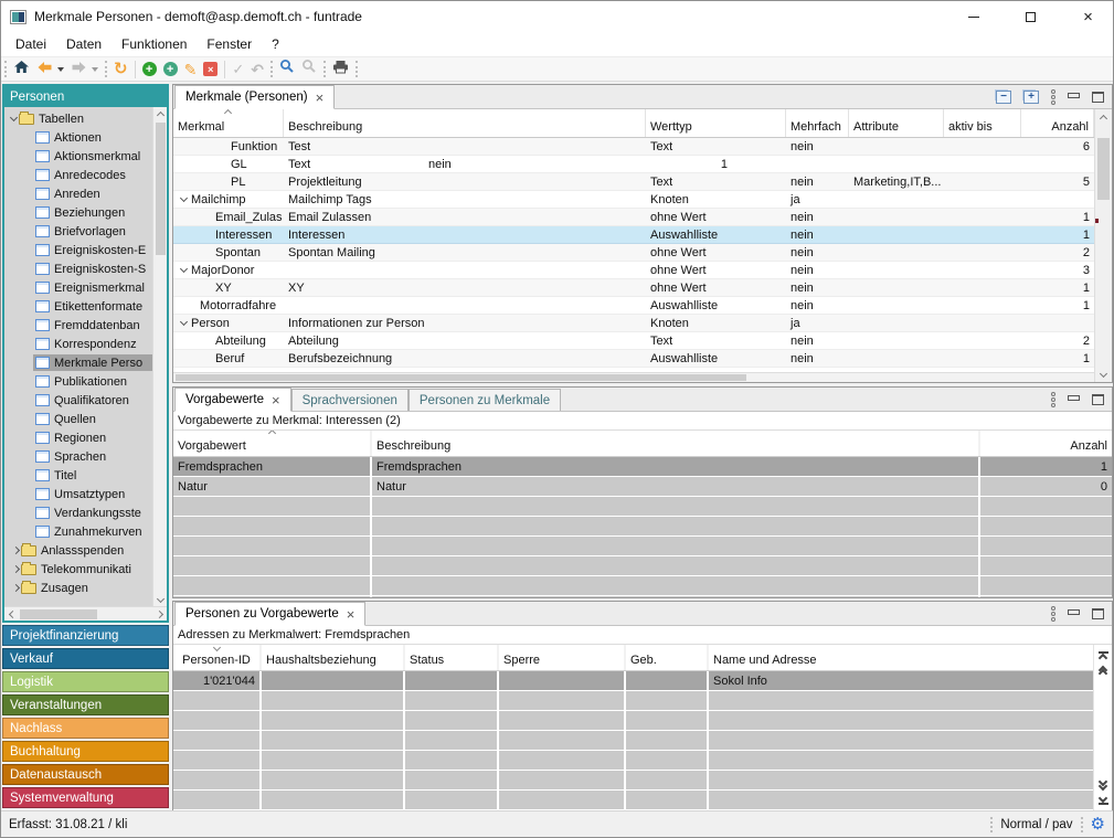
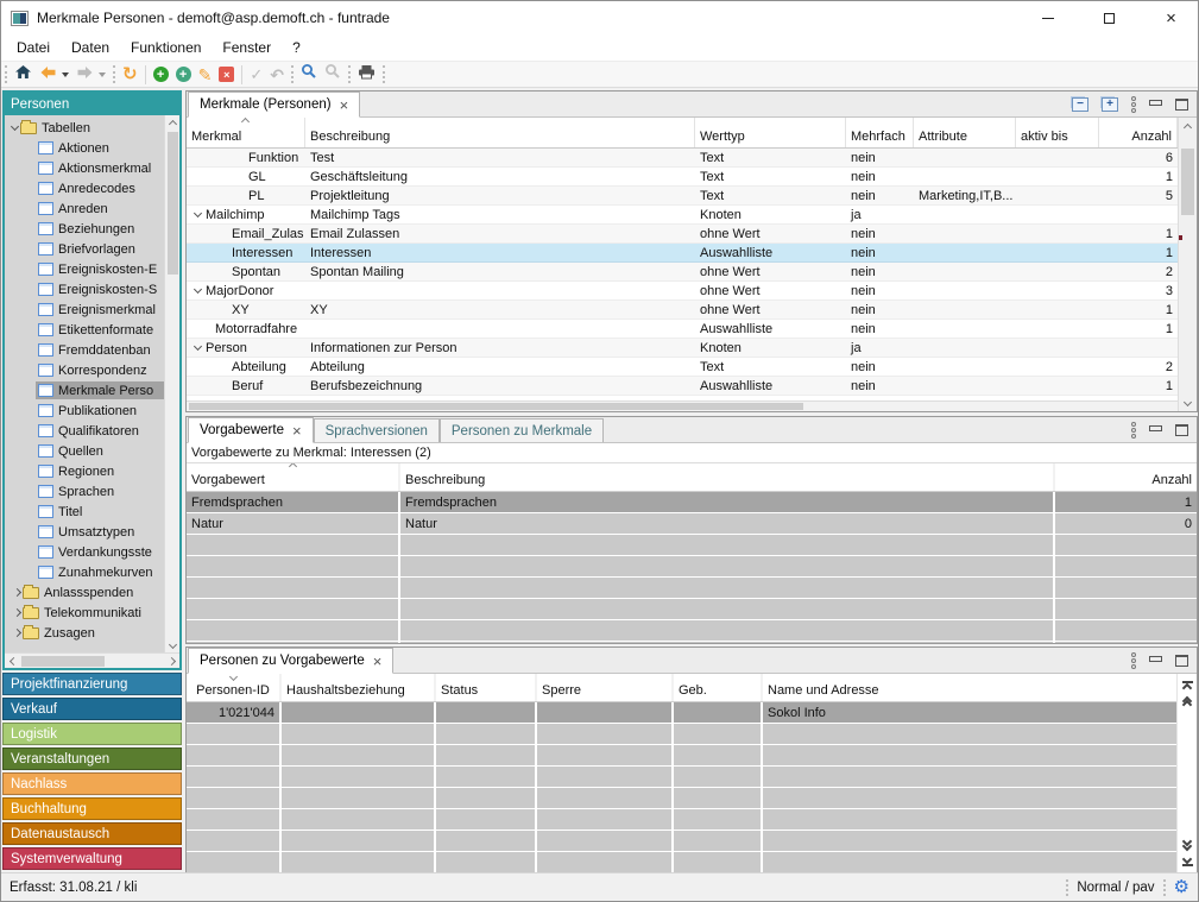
  Merkmale Personen - demoft@asp.demoft.ch - funtrade
  ×
  Datei
  Daten
  Funktionen
  Fenster
  ?
  ↻
  +
  +
  ✎
  ×
  ✓
  ↶
  Personen
  Tabellen
  Aktionen
  Aktionsmerkmal
  Anredecodes
  Anreden
  Beziehungen
  Briefvorlagen
  Ereigniskosten-E
  Ereigniskosten-S
  Ereignismerkmal
  Etikettenformate
  Fremddatenban
  Korrespondenz
  Merkmale Perso
  Publikationen
  Qualifikatoren
  Quellen
  Regionen
  Sprachen
  Titel
  Umsatztypen
  Verdankungsste
  Zunahmekurven
  Anlassspenden
  Telekommunikati
  Zusagen
  Projektfinanzierung
  Verkauf
  Logistik
  Veranstaltungen
  Nachlass
  Buchhaltung
  Datenaustausch
  Systemverwaltung
  Merkmale (Personen)
  ×
  −
  +
  Merkmal
  Beschreibung
  Werttyp
  Mehrfach
  Attribute
  aktiv bis
  Anzahl
  Funktion
  Test
  Text
  nein
  6
  GL
+ Geschäftsleitung
  Text
  nein
  1
  PL
  Projektleitung
  Text
  nein
  Marketing,IT,B...
  5
  Mailchimp
  Mailchimp Tags
  Knoten
  ja
  Email_Zulas
  Email Zulassen
  ohne Wert
  nein
  1
  Interessen
  Interessen
  Auswahlliste
  nein
  1
  Spontan
  Spontan Mailing
  ohne Wert
  nein
  2
  MajorDonor
  ohne Wert
  nein
  3
  XY
  XY
  ohne Wert
  nein
  1
  Motorradfahre
  Auswahlliste
  nein
  1
  Person
  Informationen zur Person
  Knoten
  ja
  Abteilung
  Abteilung
  Text
  nein
  2
  Beruf
  Berufsbezeichnung
  Auswahlliste
  nein
  1
  Vorgabewerte
  ×
  Sprachversionen
  Personen zu Merkmale
  Vorgabewerte zu Merkmal: Interessen (2)
  Vorgabewert
  Beschreibung
  Anzahl
  Fremdsprachen
  Fremdsprachen
  1
  Natur
  Natur
  0
  Personen zu Vorgabewerte
  ×
- Adressen zu Merkmalwert: Fremdsprachen
  Personen-ID
  Haushaltsbeziehung
  Status
  Sperre
  Geb.
  Name und Adresse
  1'021'044
  Sokol Info
  Erfasst: 31.08.21 / kli
  Normal / pav
  ⚙
